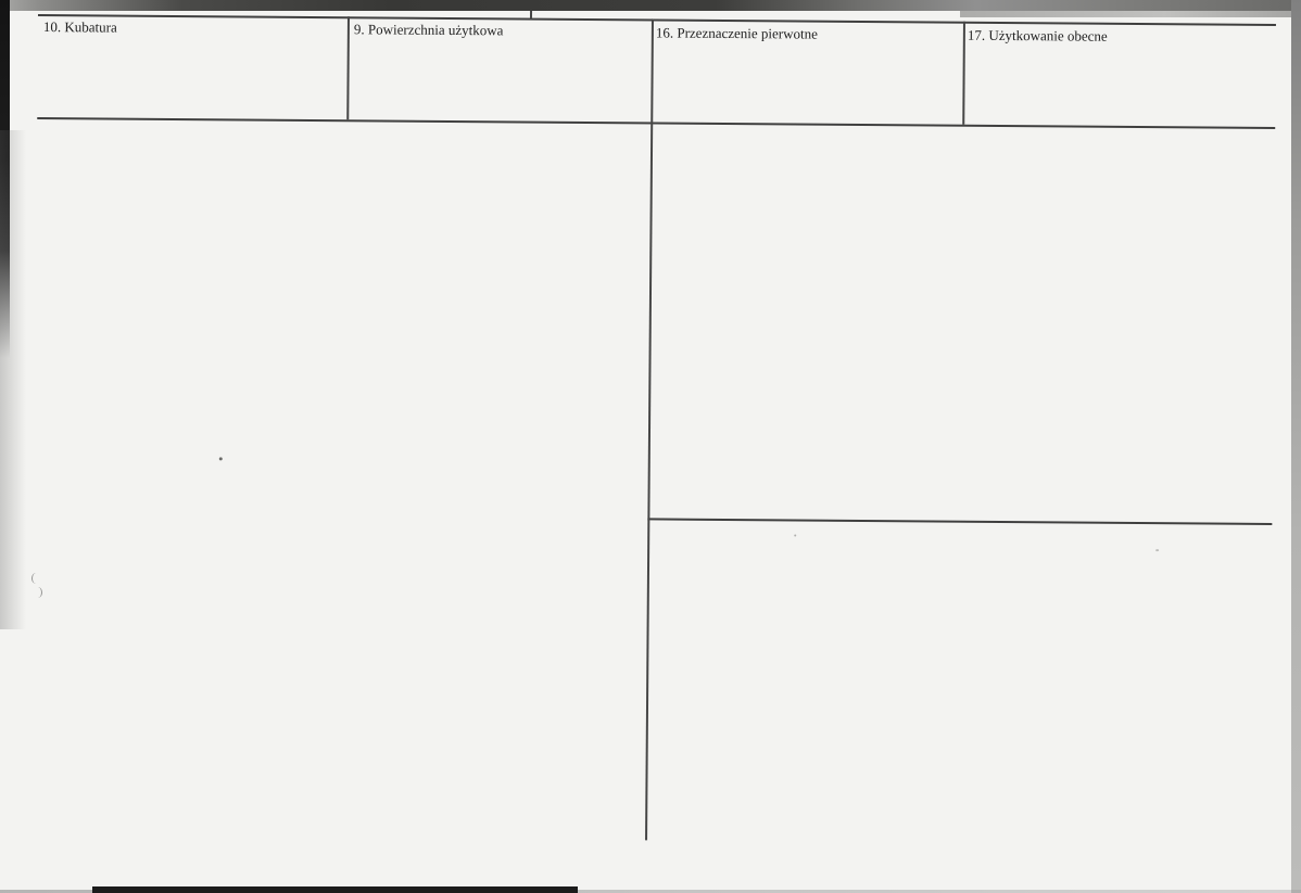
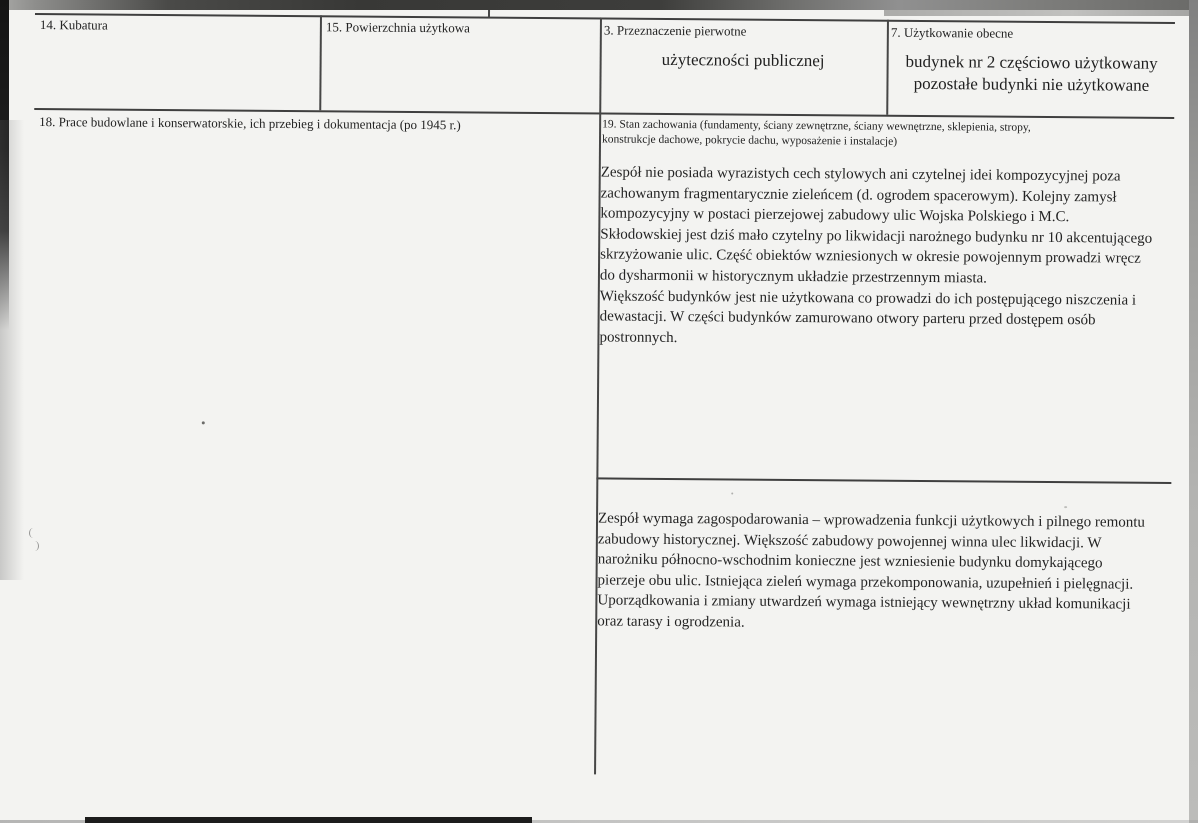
- 10. Kubatura
+ 14. Kubatura
- 9. Powierzchnia użytkowa
+ 15. Powierzchnia użytkowa
- 16. Przeznaczenie pierwotne
+ 3. Przeznaczenie pierwotne
- 17. Użytkowanie obecne
+ 7. Użytkowanie obecne
+ użyteczności publicznej
+ budynek nr 2 częściowo użytkowany
+ pozostałe budynki nie użytkowane
+ 18. Prace budowlane i konserwatorskie, ich przebieg i dokumentacja (po 1945 r.)
+ 19. Stan zachowania (fundamenty, ściany zewnętrzne, ściany wewnętrzne, sklepienia, stropy,
+ konstrukcje dachowe, pokrycie dachu, wyposażenie i instalacje)
+ Zespół nie posiada wyrazistych cech stylowych ani czytelnej idei kompozycyjnej poza
+ zachowanym fragmentarycznie zieleńcem (d. ogrodem spacerowym). Kolejny zamysł
+ kompozycyjny w postaci pierzejowej zabudowy ulic Wojska Polskiego i M.C.
+ Skłodowskiej jest dziś mało czytelny po likwidacji narożnego budynku nr 10 akcentującego
+ skrzyżowanie ulic. Część obiektów wzniesionych w okresie powojennym prowadzi wręcz
+ do dysharmonii w historycznym układzie przestrzennym miasta.
+ Większość budynków jest nie użytkowana co prowadzi do ich postępującego niszczenia i
+ dewastacji. W części budynków zamurowano otwory parteru przed dostępem osób
+ postronnych.
+ Zespół wymaga zagospodarowania – wprowadzenia funkcji użytkowych i pilnego remontu
+ zabudowy historycznej. Większość zabudowy powojennej winna ulec likwidacji. W
+ narożniku północno-wschodnim konieczne jest wzniesienie budynku domykającego
+ pierzeje obu ulic. Istniejąca zieleń wymaga przekomponowania, uzupełnień i pielęgnacji.
+ Uporządkowania i zmiany utwardzeń wymaga istniejący wewnętrzny układ komunikacji
+ oraz tarasy i ogrodzenia.
